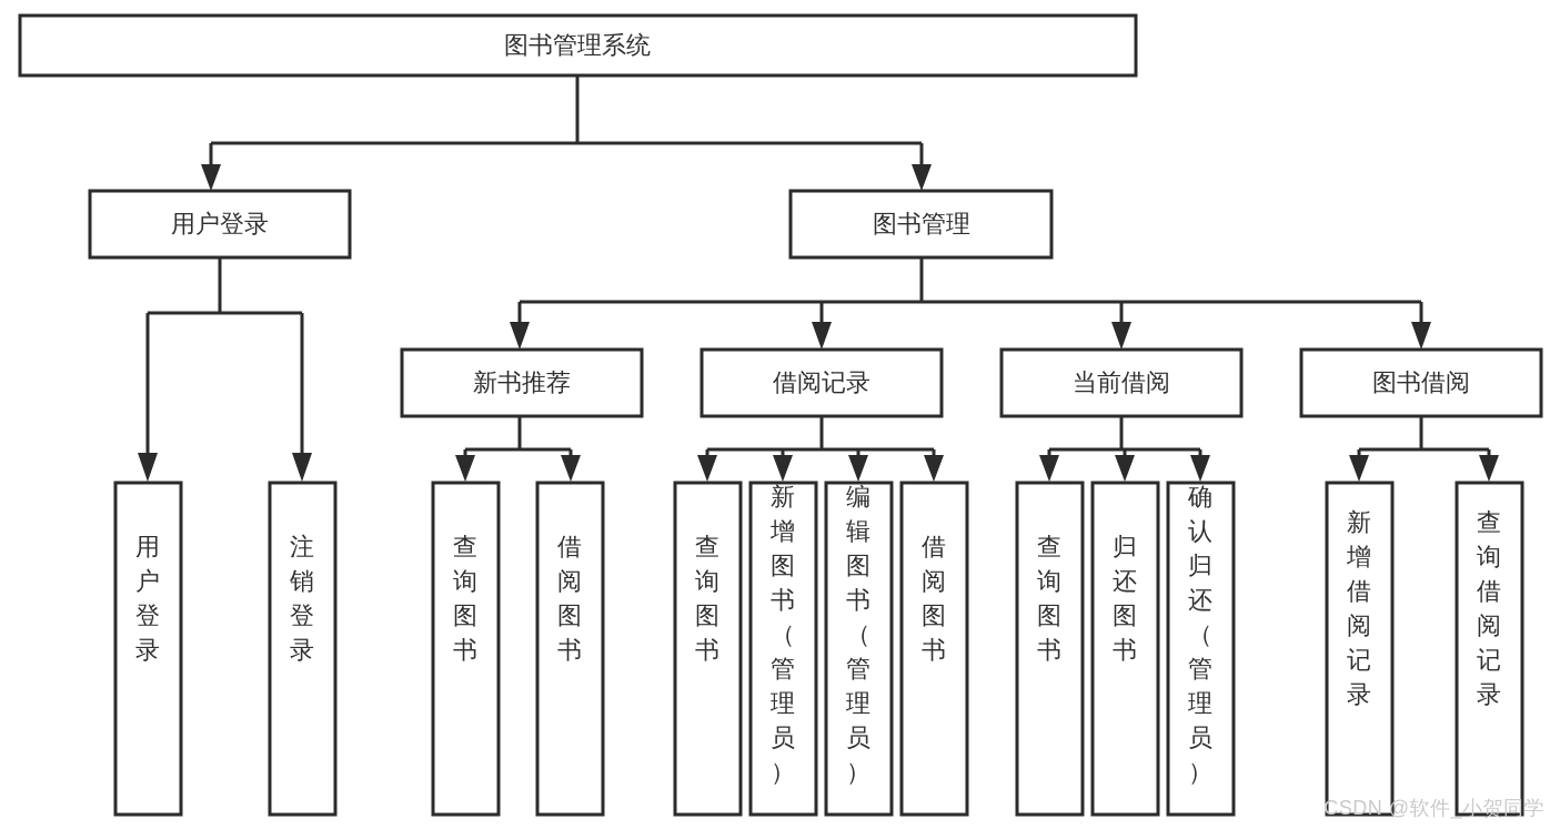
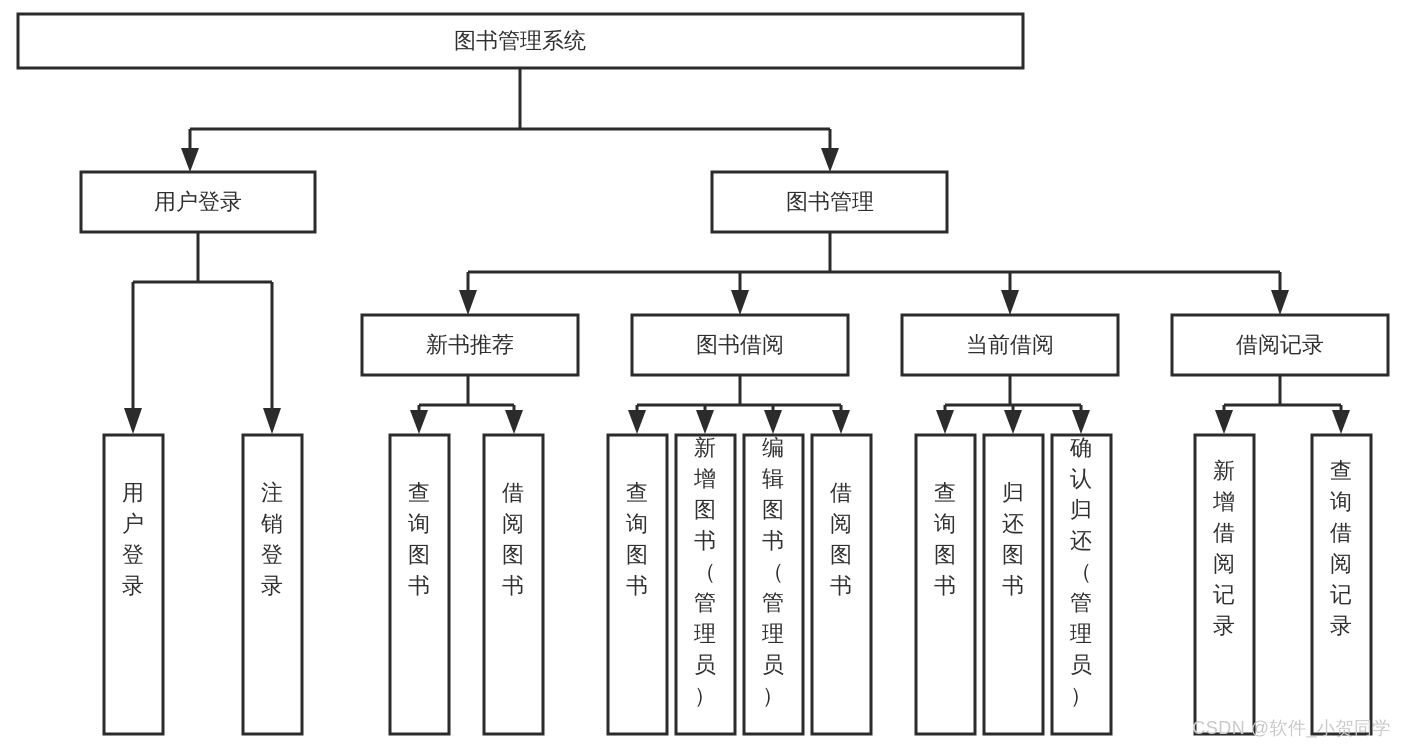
  图书管理系统
  用户登录
  图书管理
  新书推荐
- 借阅记录
+ 图书借阅
  当前借阅
- 图书借阅
+ 借阅记录
  用户登录
  注销登录
  查询图书
  借阅图书
  查询图书
  新增图书（管理员）
  编辑图书（管理员）
  借阅图书
  查询图书
  归还图书
  确认归还（管理员）
  新增借阅记录
  查询借阅记录
  CSDN @软件_小贺同学
